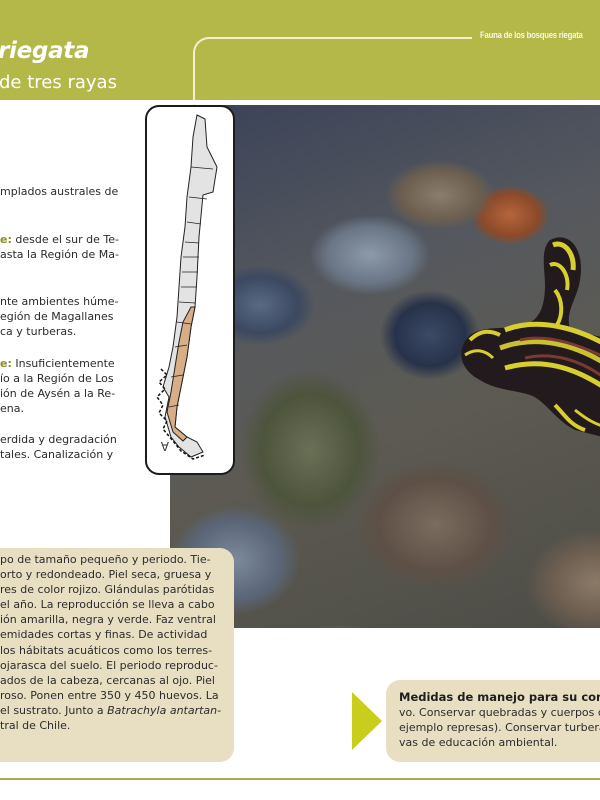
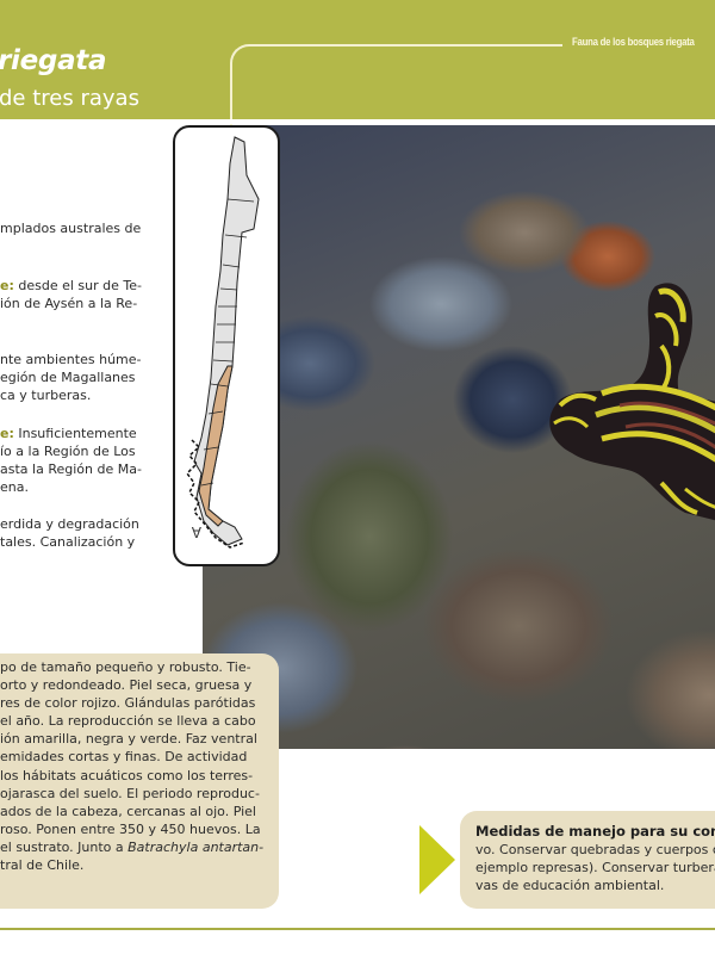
  Fauna de los bosques riegata
  riegata
  de tres rayas
  mplados australes de
  e: desde el sur de Te-
- asta la Región de Ma-
+ ión de Aysén a la Re-
  nte ambientes húme-
  egión de Magallanes
  ca y turberas.
  e: Insuficientemente
  ío a la Región de Los
- ión de Aysén a la Re-
+ asta la Región de Ma-
  ena.
  erdida y degradación
  tales. Canalización y
- po de tamaño pequeño y periodo. Tie-
+ po de tamaño pequeño y robusto. Tie-
  orto y redondeado. Piel seca, gruesa y
  res de color rojizo. Glándulas parótidas
  el año. La reproducción se lleva a cabo
  ión amarilla, negra y verde. Faz ventral
  emidades cortas y finas. De actividad
  los hábitats acuáticos como los terres-
  ojarasca del suelo. El periodo reproduc-
  ados de la cabeza, cercanas al ojo. Piel
  roso. Ponen entre 350 y 450 huevos. La
  el sustrato. Junto a Batrachyla antartan-
  tral de Chile.
  Medidas de manejo para su co
  vo. Conservar quebradas y cuerpos
  ejemplo represas). Conservar turber
  vas de educación ambiental.
